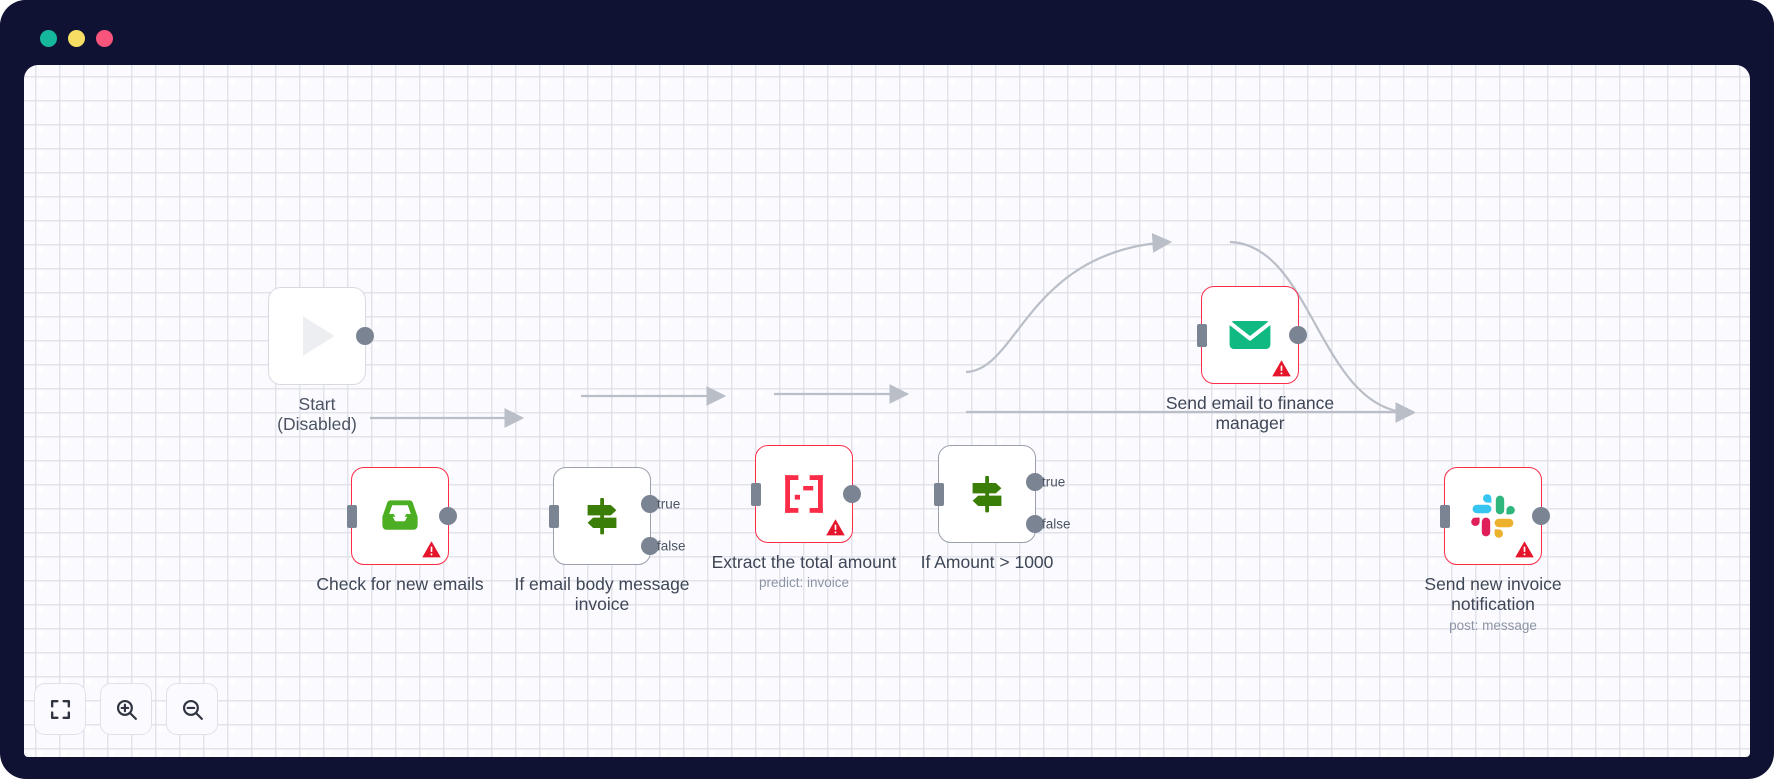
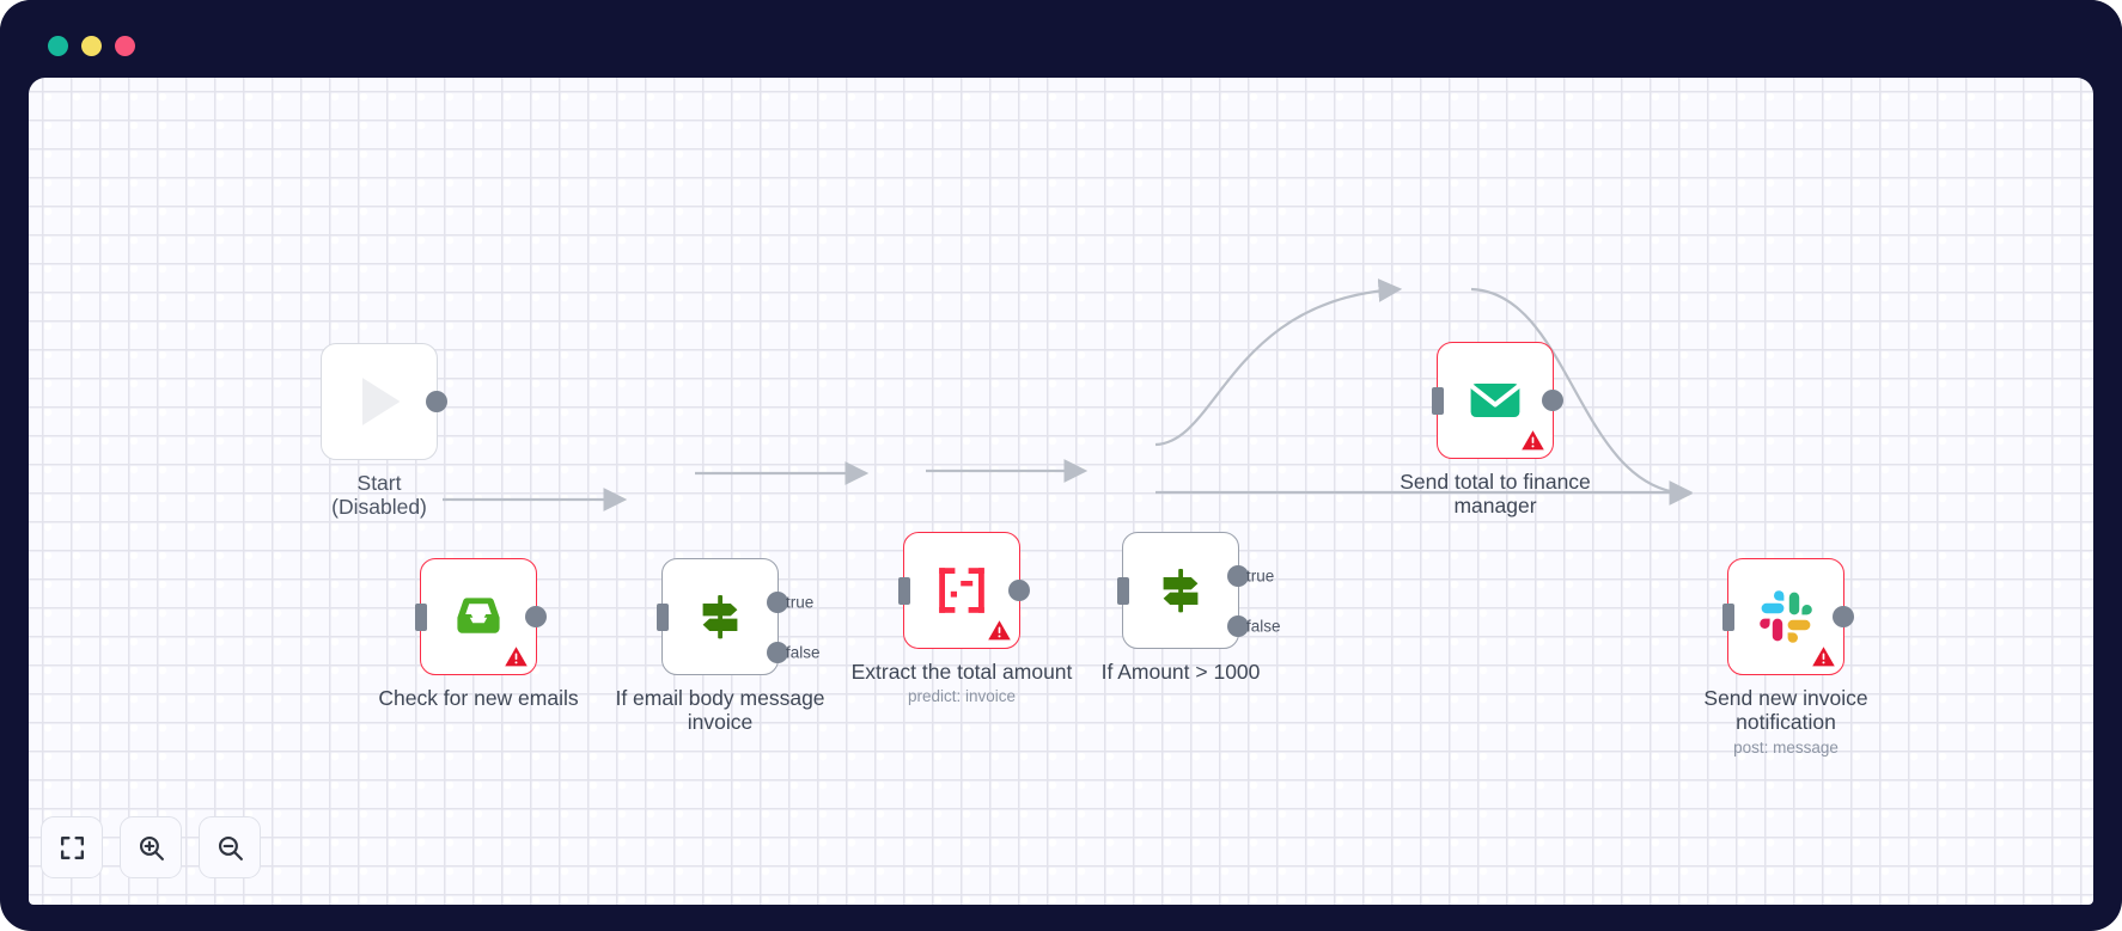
  Start
  (Disabled)
  Check for new emails
  true
  false
  If email body message invoice
  Extract the total amount
  predict: invoice
  true
  false
  If Amount > 1000
- Send email to finance manager
+ Send total to finance manager
  Send new invoice notification
  post: message
